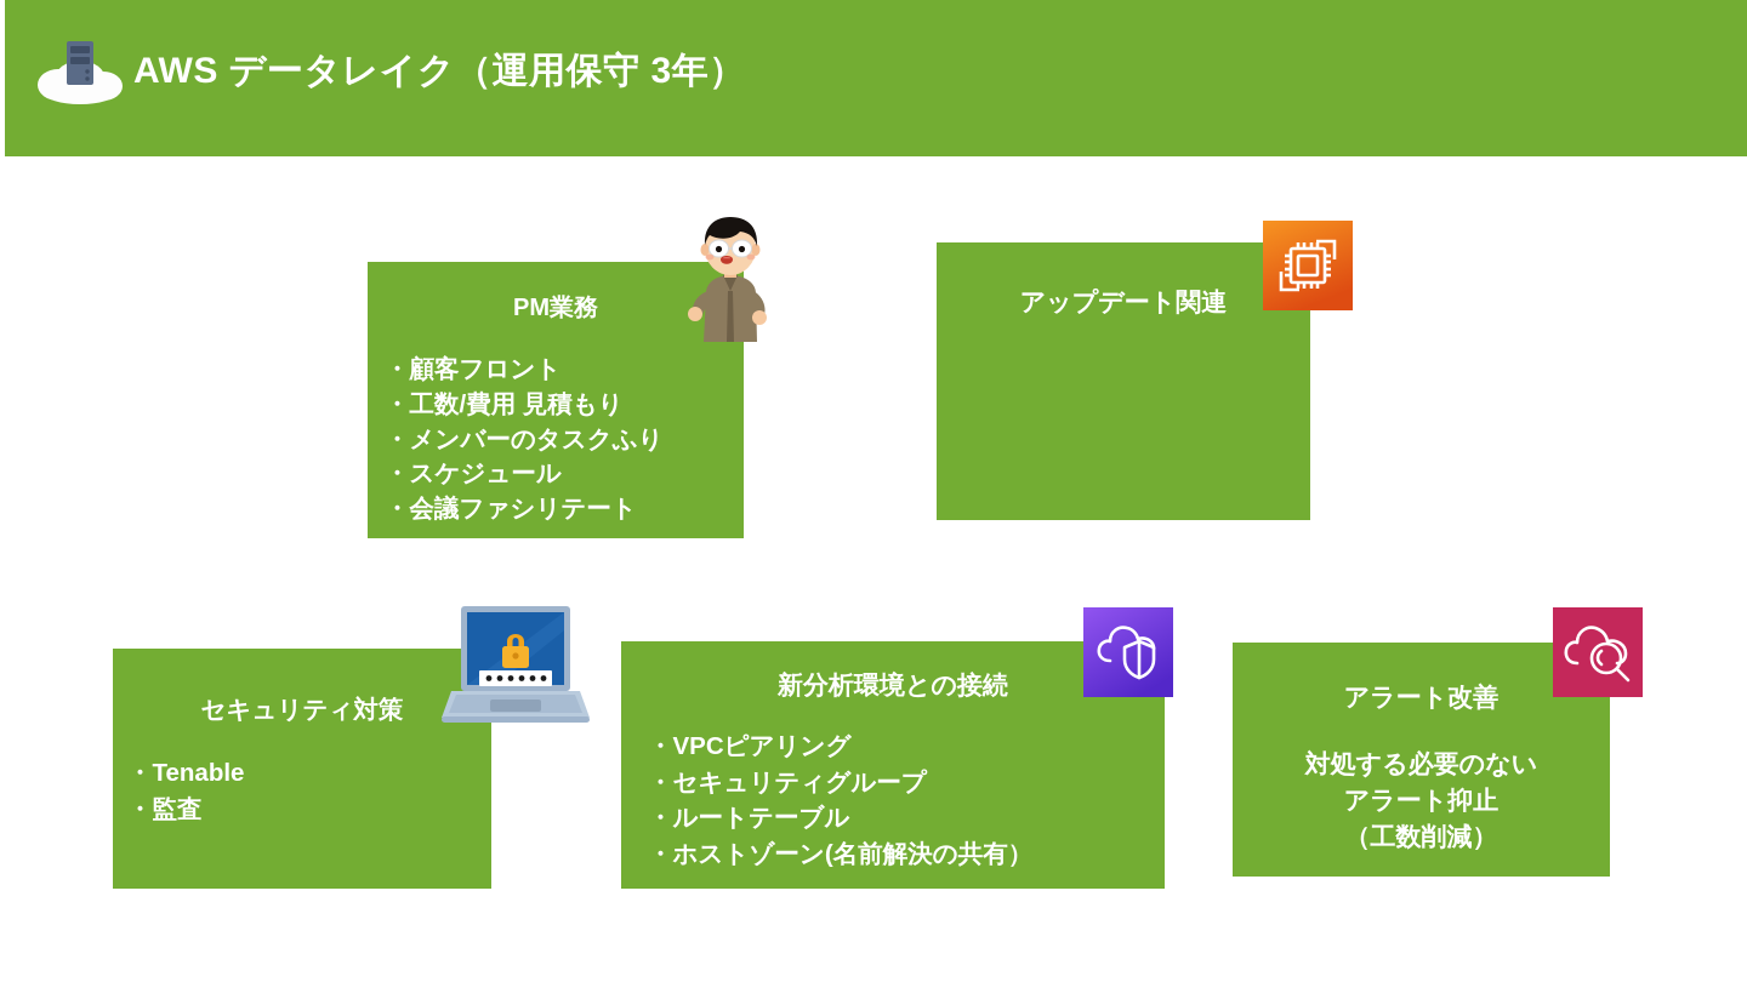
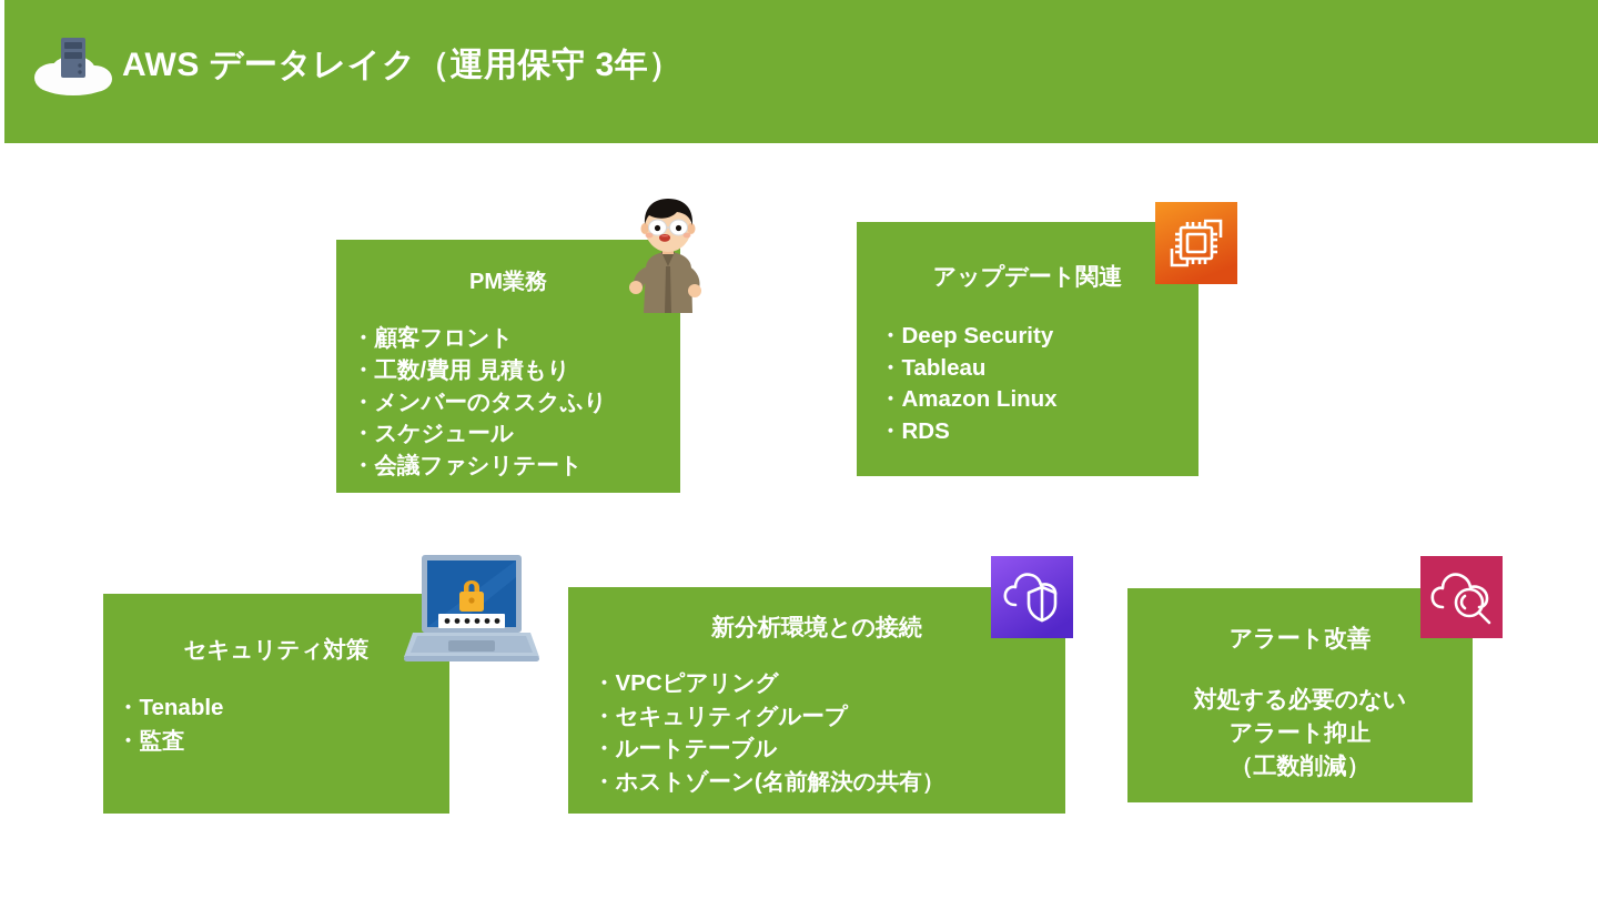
  AWS データレイク（運用保守 3年）
  PM業務
  ・顧客フロント
  ・工数/費用 見積もり
  ・メンバーのタスクふり
  ・スケジュール
  ・会議ファシリテート
  アップデート関連
+ ・Deep Security
+ ・Tableau
+ ・Amazon Linux
+ ・RDS
  セキュリティ対策
  ・Tenable
  ・監査
  新分析環境との接続
  ・VPCピアリング
  ・セキュリティグループ
  ・ルートテーブル
  ・ホストゾーン(名前解決の共有）
  アラート改善
  対処する必要のない
  アラート抑止
  （工数削減）
